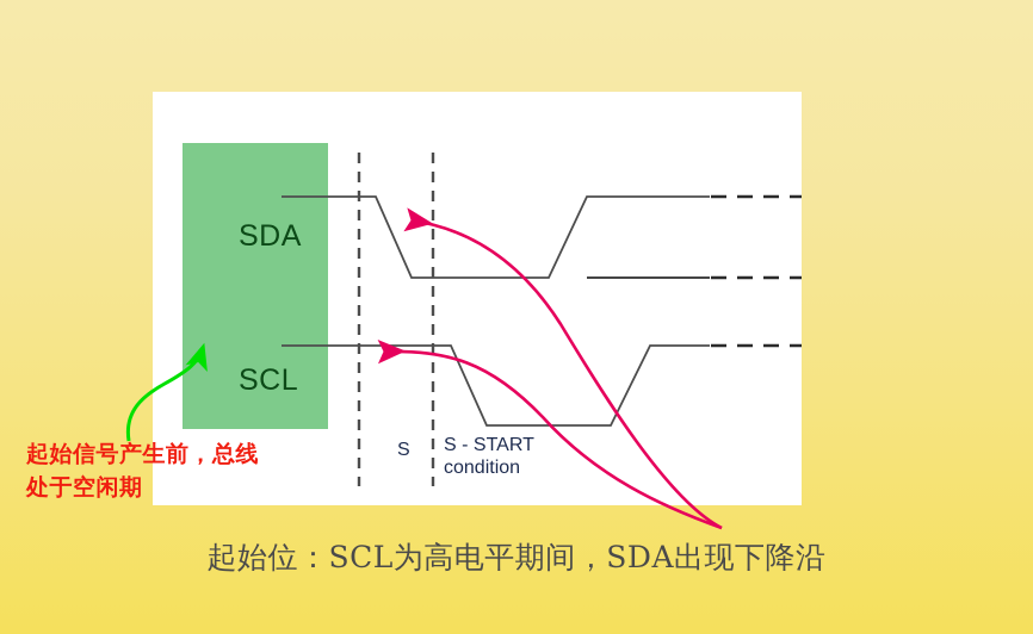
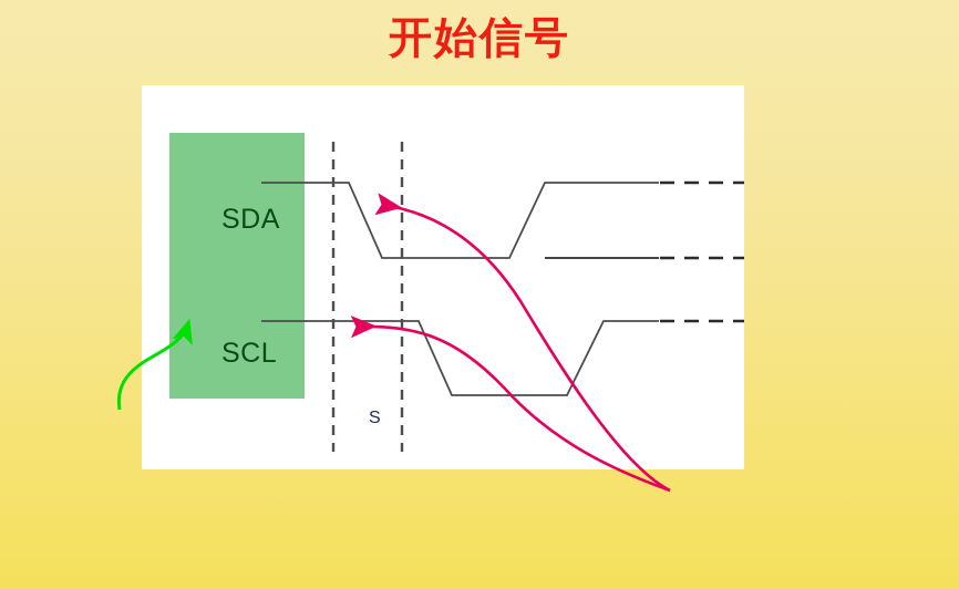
+ 开始信号
  SDA
  SCL
  S
- S - START
- condition
- 起始信号产生前，总线
- 处于空闲期
- 起始位：SCL为高电平期间，SDA出现下降沿
